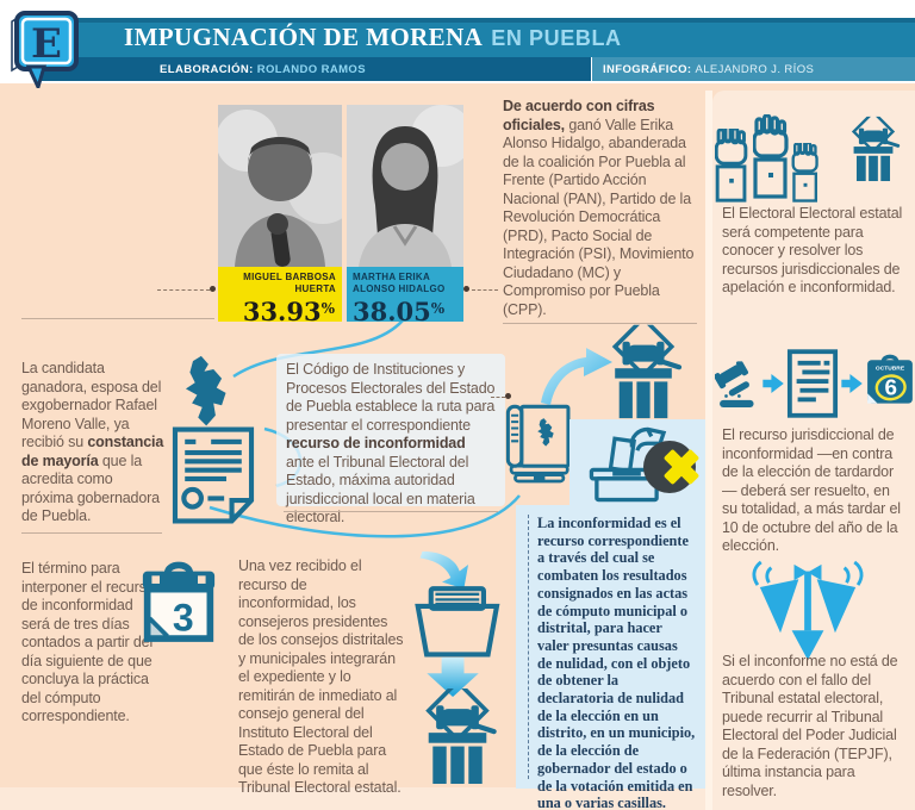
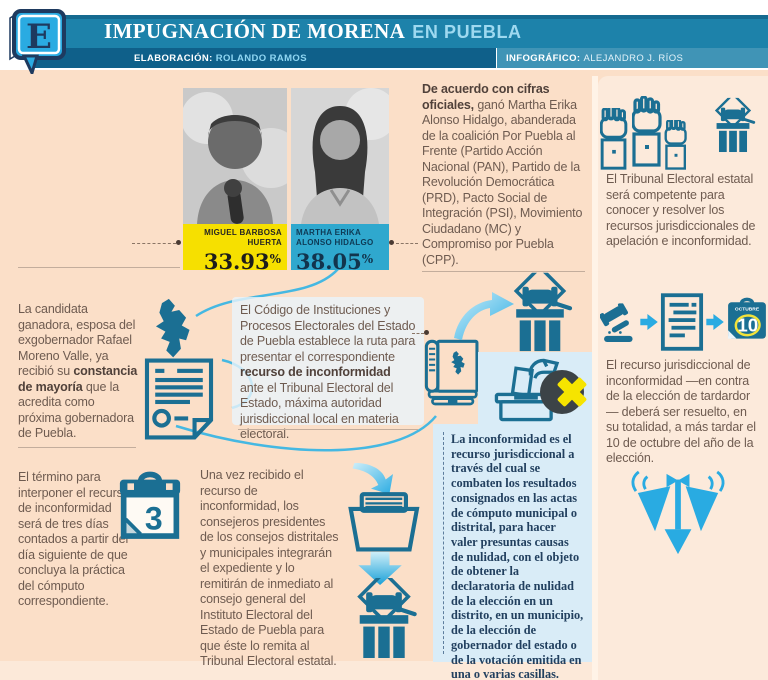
  IMPUGNACIÓN DE MORENA EN PUEBLA
  ELABORACIÓN: ROLANDO RAMOS
  INFOGRÁFICO: ALEJANDRO J. RÍOS
  E
  MIGUEL BARBOSA
  HUERTA
  33.93%
  MARTHA ERIKA
  ALONSO HIDALGO
  38.05%
- De acuerdo con cifras oficiales, ganó Valle Erika Alonso Hidalgo, abanderada de la coalición Por Puebla al Frente (Partido Acción Nacional (PAN), Partido de la Revolución Democrática (PRD), Pacto Social de Integración (PSI), Movimiento Ciudadano (MC) y Compromiso por Puebla (CPP).
+ De acuerdo con cifras oficiales, ganó Martha Erika Alonso Hidalgo, abanderada de la coalición Por Puebla al Frente (Partido Acción Nacional (PAN), Partido de la Revolución Democrática (PRD), Pacto Social de Integración (PSI), Movimiento Ciudadano (MC) y Compromiso por Puebla (CPP).
- El Electoral Electoral estatal será competente para conocer y resolver los recursos jurisdiccionales de apelación e inconformidad.
+ El Tribunal Electoral estatal será competente para conocer y resolver los recursos jurisdiccionales de apelación e inconformidad.
  La candidata ganadora, esposa del exgobernador Rafael Moreno Valle, ya recibió su constancia de mayoría que la acredita como próxima gobernadora de Puebla.
  El Código de Instituciones y Procesos Electorales del Estado de Puebla establece la ruta para presentar el correspondiente recurso de inconformidad ante el Tribunal Electoral del Estado, máxima autoridad jurisdiccional local en materia electoral.
- 6
+ 10
  El recurso jurisdiccional de inconformidad —en contra de la elección de tardar­dor— deberá ser resuelto, en su totalidad, a más tardar el 10 de octubre del año de la elección.
  El término para interponer el recurs de inconformidad será de tres días contados a partir del día siguiente de que concluya la práctica del cómputo correspondiente.
  3
  Una vez recibido el recurso de inconformidad, los consejeros presidentes de los consejos distritales y municipales integrarán el expediente y lo remitirán de inmediato al consejo general del Instituto Electoral del Estado de Puebla para que éste lo remita al Tribunal Electoral estatal.
- La inconformidad es el recurso correspondiente a través del cual se combaten los resultados consignados en las actas de cómputo municipal o distrital, para hacer valer presuntas causas de nulidad, con el objeto de obtener la declaratoria de nulidad de la elección en un distrito, en un municipio, de la elección de gobernador del estado o de la votación emitida en una o varias casillas.
+ La inconformidad es el recurso jurisdiccional a través del cual se combaten los resultados consignados en las actas de cómputo municipal o distrital, para hacer valer presuntas causas de nulidad, con el objeto de obtener la declaratoria de nulidad de la elección en un distrito, en un municipio, de la elección de gobernador del estado o de la votación emitida en una o varias casillas.
- Si el inconforme no está de acuerdo con el fallo del Tribunal estatal electoral, puede recurrir al Tribunal Electoral del Poder Judicial de la Federación (TEPJF), última instancia para resolver.
